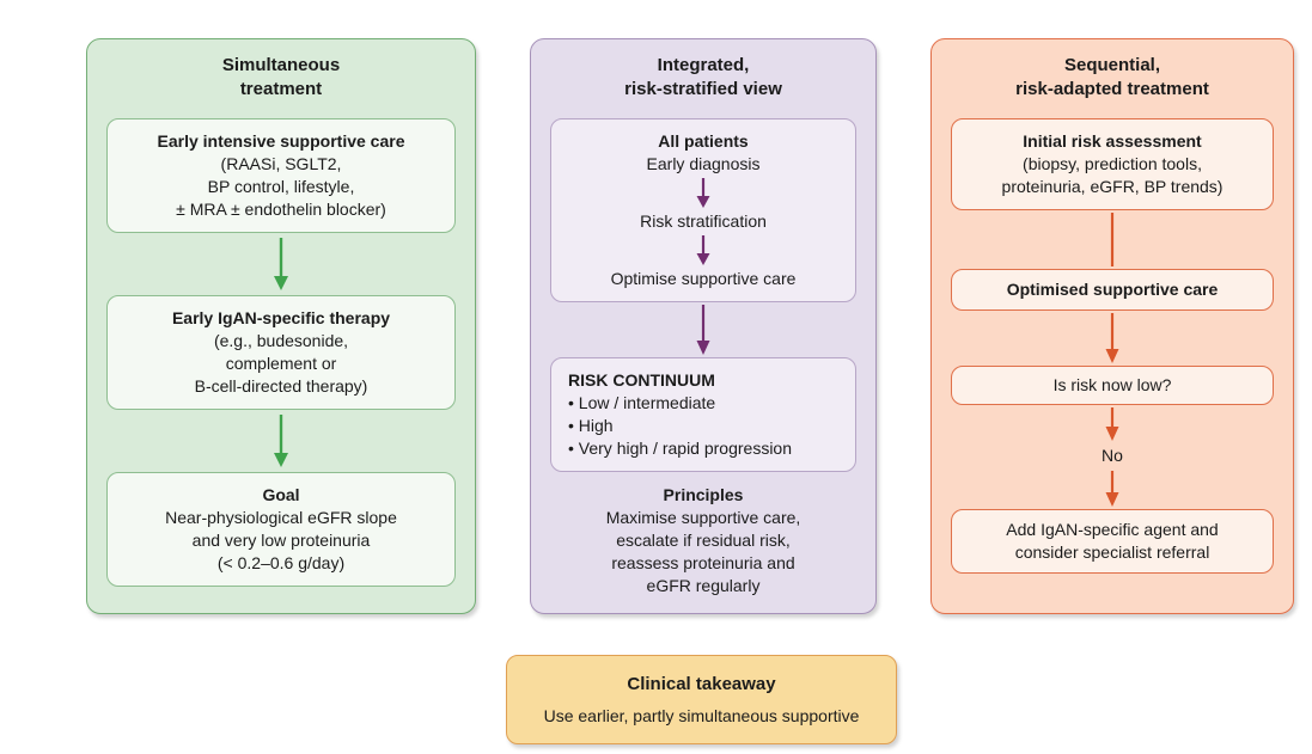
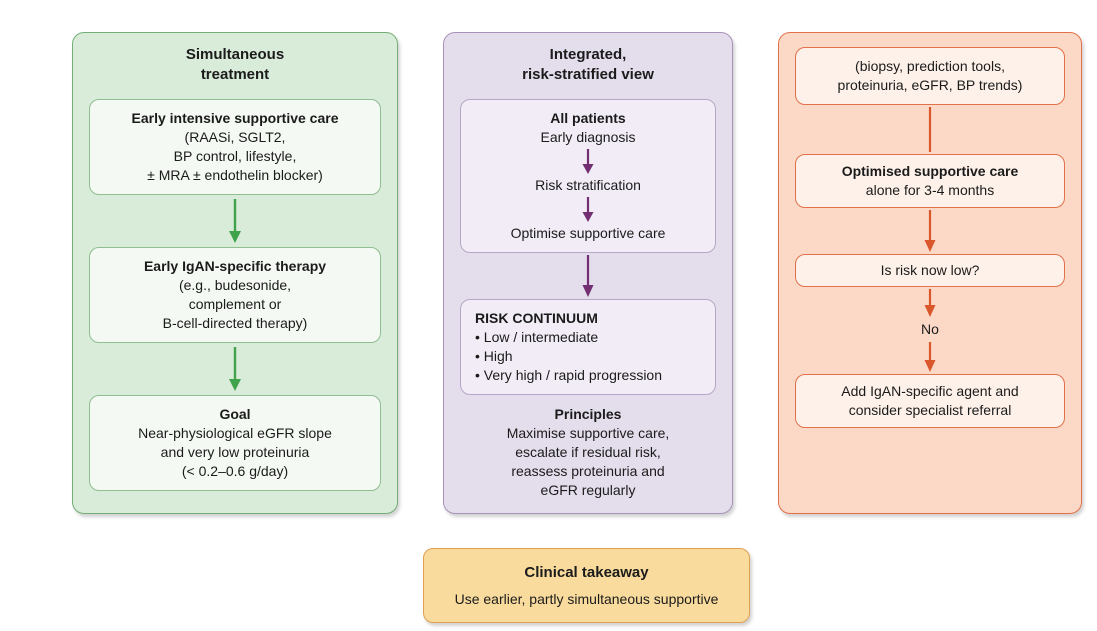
  Simultaneous
  treatment
  Early intensive supportive care
  (RAASi, SGLT2,
  BP control, lifestyle,
  ± MRA ± endothelin blocker)
  Early IgAN-specific therapy
  (e.g., budesonide,
  complement or
  B-cell-directed therapy)
  Goal
  Near-physiological eGFR slope
  and very low proteinuria
  (< 0.2–0.6 g/day)
  Integrated,
  risk-stratified view
  All patients
  Early diagnosis
  Risk stratification
  Optimise supportive care
  RISK CONTINUUM
  • Low / intermediate
  • High
  • Very high / rapid progression
  Principles
  Maximise supportive care,
  escalate if residual risk,
  reassess proteinuria and
  eGFR regularly
- Sequential,
- risk-adapted treatment
- Initial risk assessment
  (biopsy, prediction tools,
  proteinuria, eGFR, BP trends)
  Optimised supportive care
+ alone for 3-4 months
  Is risk now low?
  No
  Add IgAN-specific agent and
  consider specialist referral
  Clinical takeaway
  Use earlier, partly simultaneous supportive
